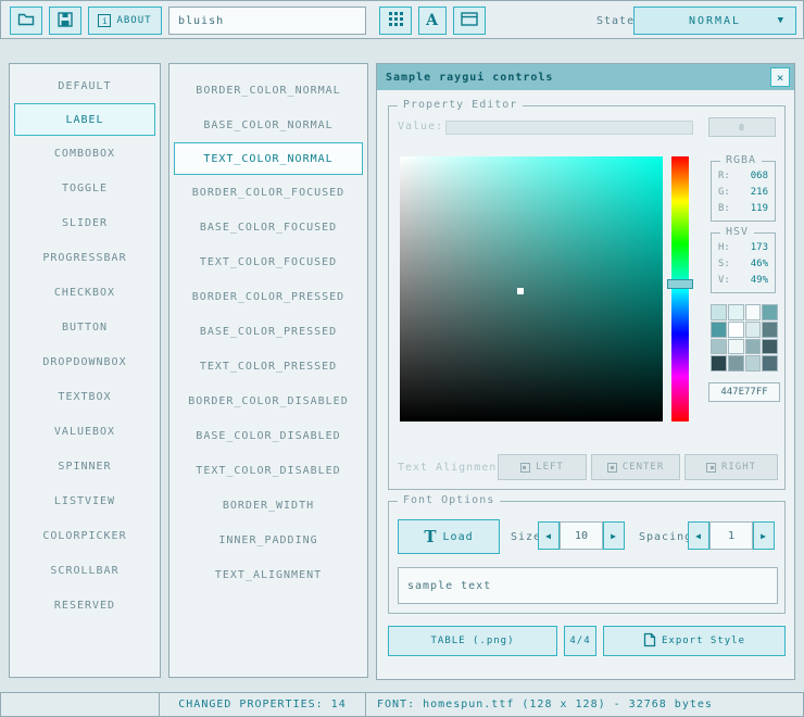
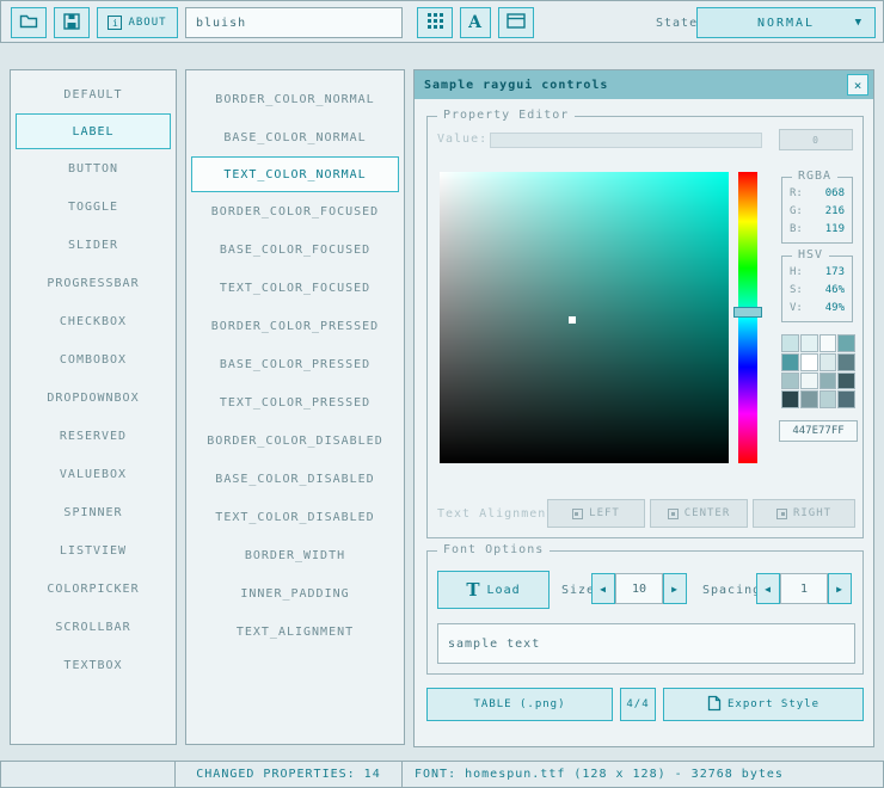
  i
  ABOUT
  bluish
  A
  State
  NORMAL
  ▼
  DEFAULT
  LABEL
- COMBOBOX
+ BUTTON
  TOGGLE
  SLIDER
  PROGRESSBAR
  CHECKBOX
- BUTTON
+ COMBOBOX
  DROPDOWNBOX
- TEXTBOX
+ RESERVED
  VALUEBOX
  SPINNER
  LISTVIEW
  COLORPICKER
  SCROLLBAR
- RESERVED
+ TEXTBOX
  BORDER_COLOR_NORMAL
  BASE_COLOR_NORMAL
  TEXT_COLOR_NORMAL
  BORDER_COLOR_FOCUSED
  BASE_COLOR_FOCUSED
  TEXT_COLOR_FOCUSED
  BORDER_COLOR_PRESSED
  BASE_COLOR_PRESSED
  TEXT_COLOR_PRESSED
  BORDER_COLOR_DISABLED
  BASE_COLOR_DISABLED
  TEXT_COLOR_DISABLED
  BORDER_WIDTH
  INNER_PADDING
  TEXT_ALIGNMENT
  Sample raygui controls
  ×
  Property Editor
  Value:
  0
  RGBA
  R:
  068
  G:
  216
  B:
  119
  HSV
  H:
  173
  S:
  46%
  V:
  49%
  447E77FF
  Text Alignmen
  LEFT
  CENTER
  RIGHT
  Font Options
  T
  Load
  ◀
  10
  ▶
  Spacin
  ◀
  1
  ▶
  sample text
  TABLE (.png)
  4/4
  Export Style
  CHANGED PROPERTIES: 14
  FONT: homespun.ttf (128 x 128) - 32768 bytes
